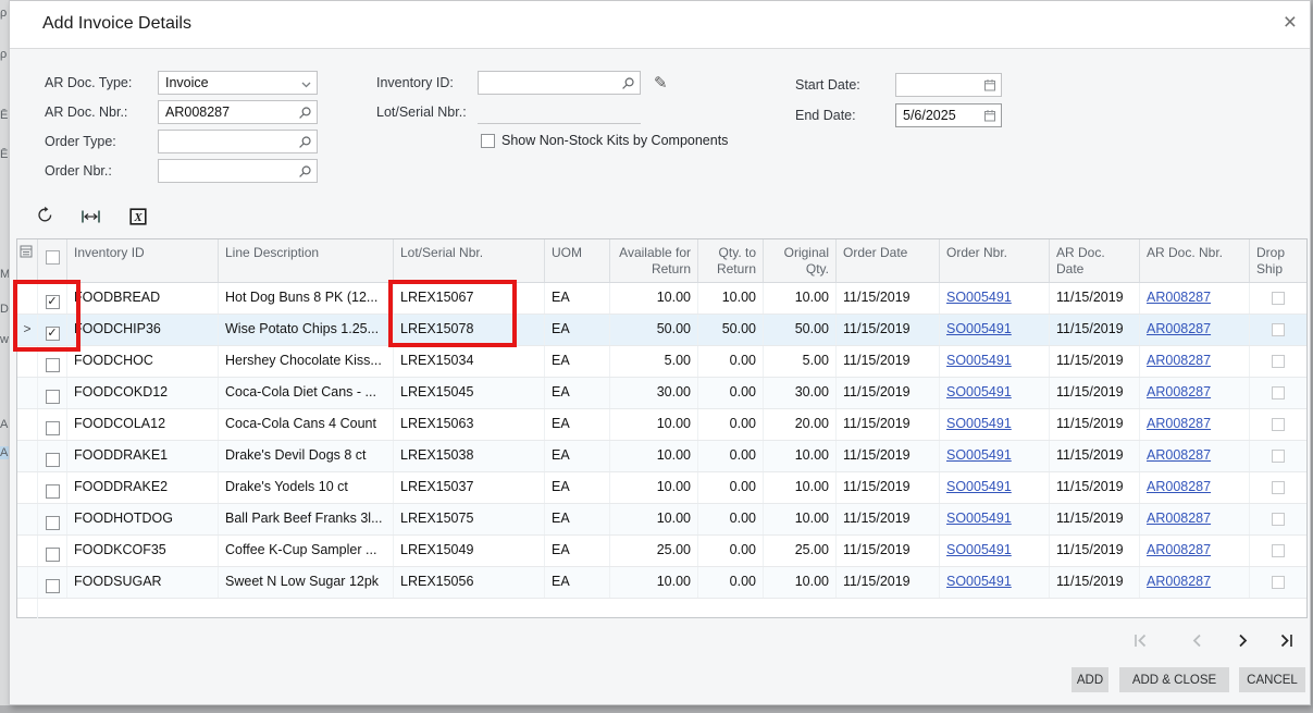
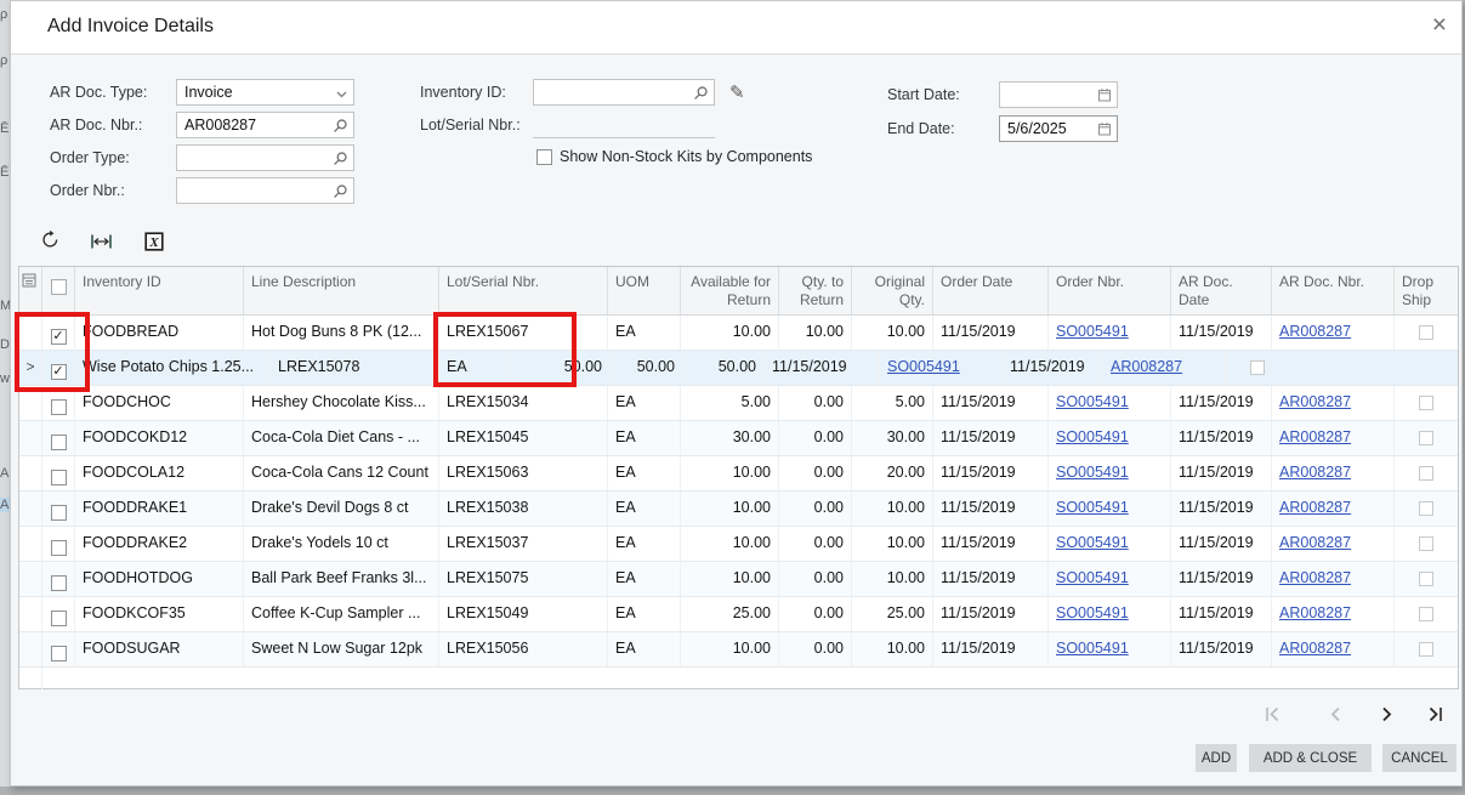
  ρ
  ρ
  Ē
  Ē
  M
  D
  w
  Add Invoice Details
  ×
  AR Doc. Type:
  Invoice
  AR Doc. Nbr.:
  AR008287
  Order Type:
  Order Nbr.:
  Inventory ID:
  ✎
  Lot/Serial Nbr.:
  Show Non-Stock Kits by Components
  Start Date:
  End Date:
  5/6/2025
  X
  Inventory ID
  Line Description
  Lot/Serial Nbr.
  UOM
  Available for Return
  Qty. to Return
  Original Qty.
  Order Date
  Order Nbr.
  AR Doc. Date
  AR Doc. Nbr.
  Drop Ship
  ✓
  FOODBREAD
  Hot Dog Buns 8 PK (12...
  LREX15067
  EA
  10.00
  10.00
  10.00
  11/15/2019
  SO005491
  11/15/2019
  AR008287
  >
  ✓
- FOODCHIP36
  Wise Potato Chips 1.25...
  LREX15078
  EA
  50.00
  50.00
  50.00
  11/15/2019
  SO005491
  11/15/2019
  AR008287
  FOODCHOC
  Hershey Chocolate Kiss...
  LREX15034
  EA
  5.00
  0.00
  5.00
  11/15/2019
  SO005491
  11/15/2019
  AR008287
  FOODCOKD12
  Coca-Cola Diet Cans - ...
  LREX15045
  EA
  30.00
  0.00
  30.00
  11/15/2019
  SO005491
  11/15/2019
  AR008287
  FOODCOLA12
- Coca-Cola Cans 4 Count
+ Coca-Cola Cans 12 Count
  LREX15063
  EA
  10.00
  0.00
  20.00
  11/15/2019
  SO005491
  11/15/2019
  AR008287
  FOODDRAKE1
  Drake's Devil Dogs 8 ct
  LREX15038
  EA
  10.00
  0.00
  10.00
  11/15/2019
  SO005491
  11/15/2019
  AR008287
  FOODDRAKE2
  Drake's Yodels 10 ct
  LREX15037
  EA
  10.00
  0.00
  10.00
  11/15/2019
  SO005491
  11/15/2019
  AR008287
  FOODHOTDOG
  Ball Park Beef Franks 3l...
  LREX15075
  EA
  10.00
  0.00
  10.00
  11/15/2019
  SO005491
  11/15/2019
  AR008287
  FOODKCOF35
  Coffee K-Cup Sampler ...
  LREX15049
  EA
  25.00
  0.00
  25.00
  11/15/2019
  SO005491
  11/15/2019
  AR008287
  FOODSUGAR
  Sweet N Low Sugar 12pk
  LREX15056
  EA
  10.00
  0.00
  10.00
  11/15/2019
  SO005491
  11/15/2019
  AR008287
  ADD
  ADD & CLOSE
  CANCEL
